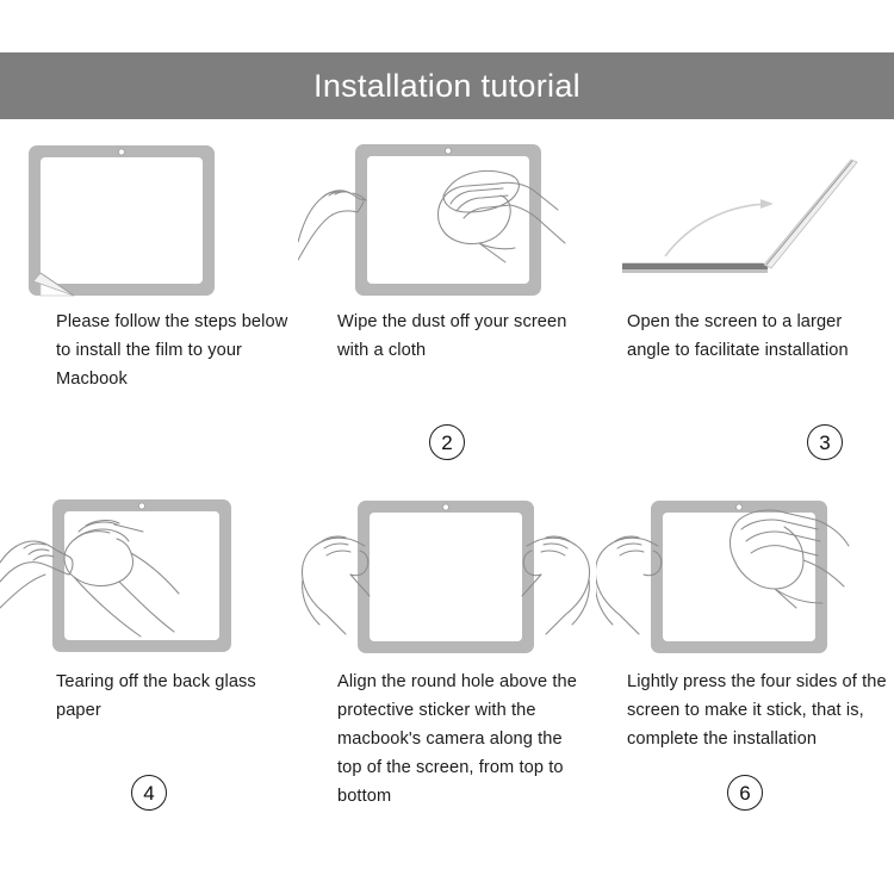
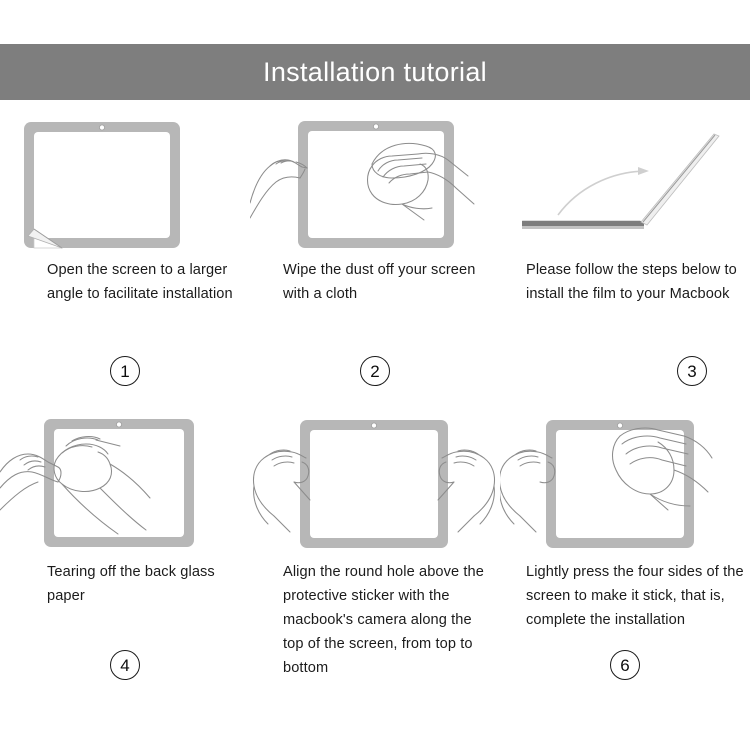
  Installation tutorial
- Please follow the steps below to install the film to your Macbook
+ Open the screen to a larger angle to facilitate installation
+ 1
  Wipe the dust off your screen with a cloth
  2
- Open the screen to a larger angle to facilitate installation
+ Please follow the steps below to install the film to your Macbook
  3
  Tearing off the back glass paper
  4
  Align the round hole above the protective sticker with the macbook's camera along the top of the screen, from top to bottom
  Lightly press the four sides of the screen to make it stick, that is, complete the installation
  6
